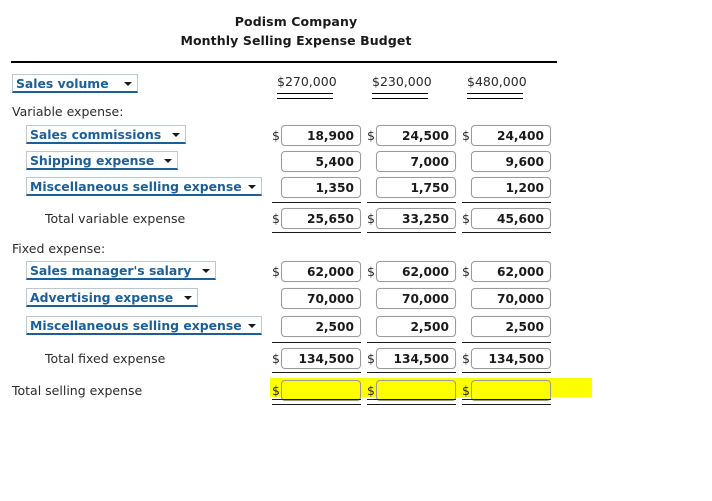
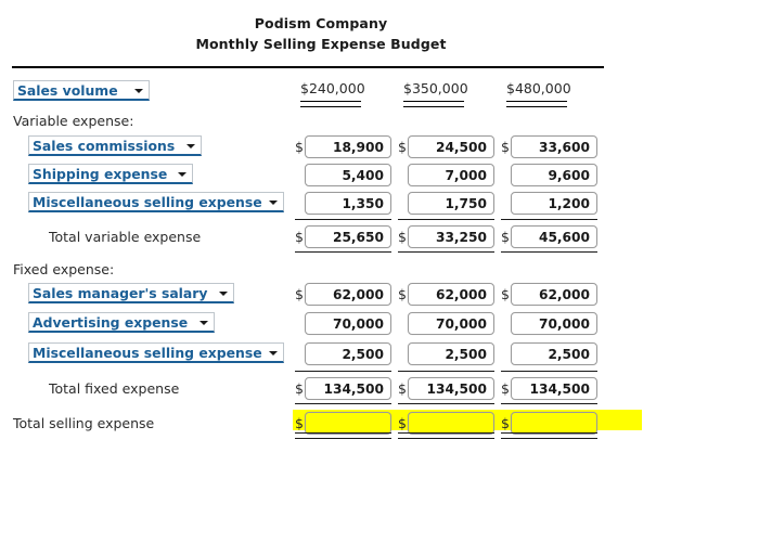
  Podism Company
  Monthly Selling Expense Budget
  Sales volume
- $270,000
+ $240,000
- $230,000
+ $350,000
  $480,000
  Variable expense:
  Sales commissions
  $
  18,900
  $
  24,500
  $
- 24,400
+ 33,600
  Shipping expense
  5,400
  7,000
  9,600
  Miscellaneous selling expense
  1,350
  1,750
  1,200
  Total variable expense
  $
  25,650
  $
  33,250
  $
  45,600
  Fixed expense:
  Sales manager's salary
  $
  62,000
  $
  62,000
  $
  62,000
  Advertising expense
  70,000
  70,000
  70,000
  Miscellaneous selling expense
  2,500
  2,500
  2,500
  Total fixed expense
  $
  134,500
  $
  134,500
  $
  134,500
  Total selling expense
  $
  $
  $
